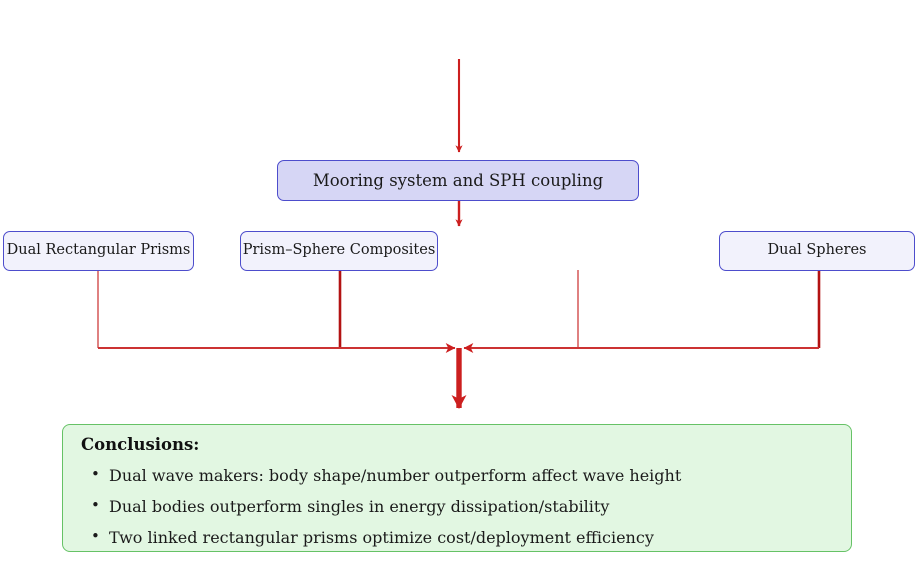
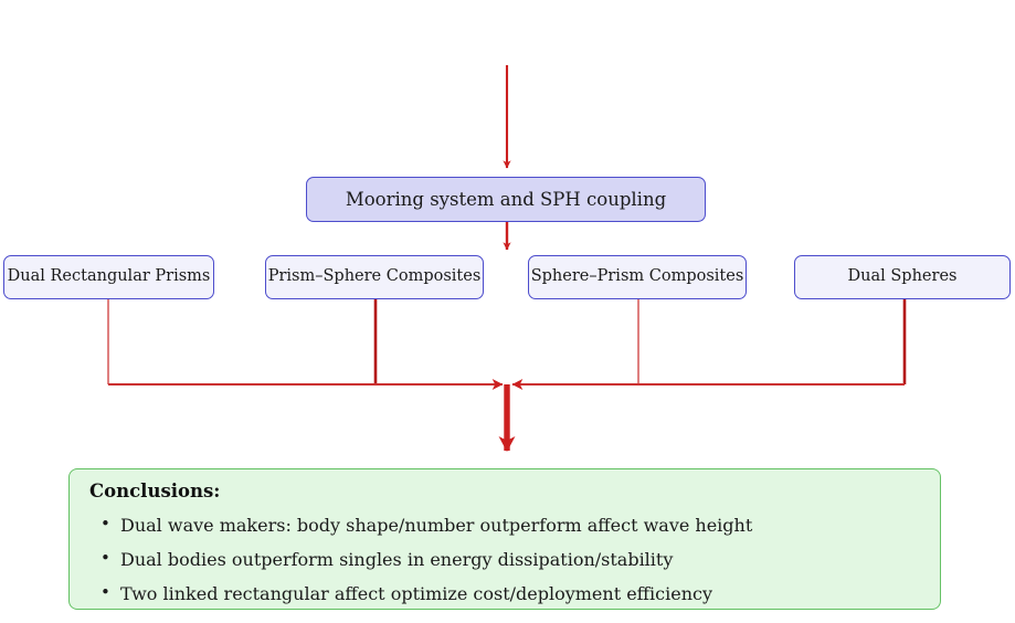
  Mooring system and SPH coupling
  Dual Rectangular Prisms
  Prism–Sphere Composites
+ Sphere–Prism Composites
  Dual Spheres
  Conclusions:
  •
  Dual wave makers: body shape/number outperform affect wave height
  •
  Dual bodies outperform singles in energy dissipation/stability
  •
- Two linked rectangular prisms optimize cost/deployment efficiency
+ Two linked rectangular affect optimize cost/deployment efficiency
